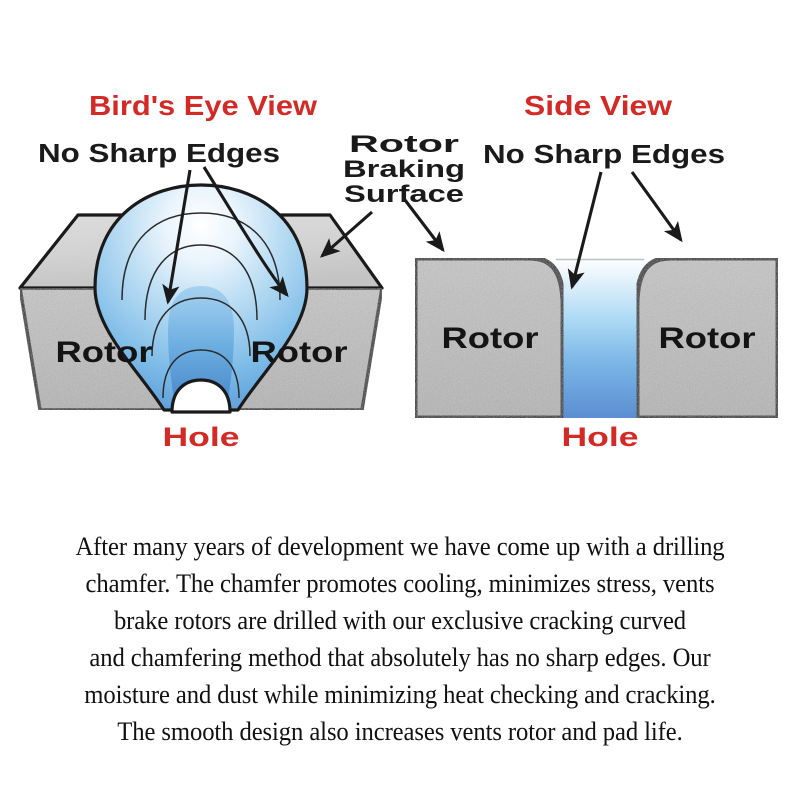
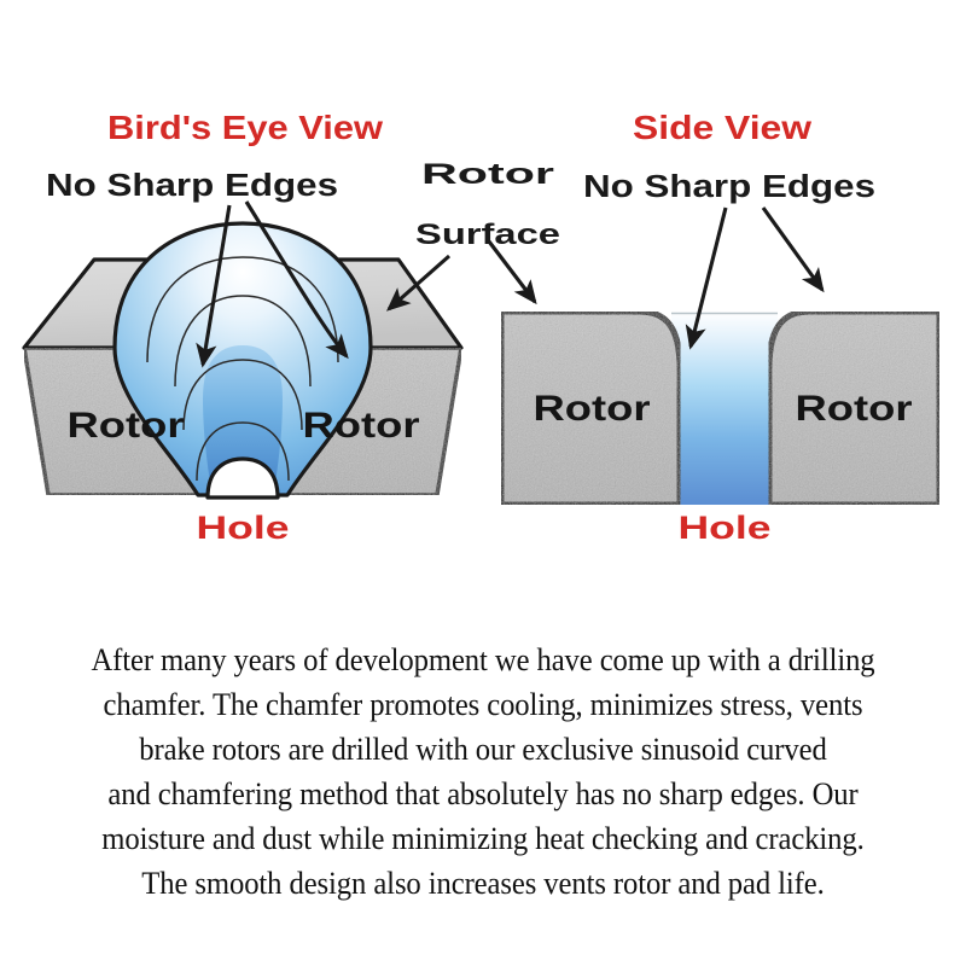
  Bird's Eye View
  No Sharp Edges
  Rotor
- Braking
  Surface
  Rotor
  Rotor
  Hole
  Side View
  No Sharp Edges
  Rotor
  Rotor
  Hole
  After many years of development we have come up with a drilling
  chamfer. The chamfer promotes cooling, minimizes stress, vents
- brake rotors are drilled with our exclusive cracking curved
+ brake rotors are drilled with our exclusive sinusoid curved
  and chamfering method that absolutely has no sharp edges. Our
  moisture and dust while minimizing heat checking and cracking.
  The smooth design also increases vents rotor and pad life.
